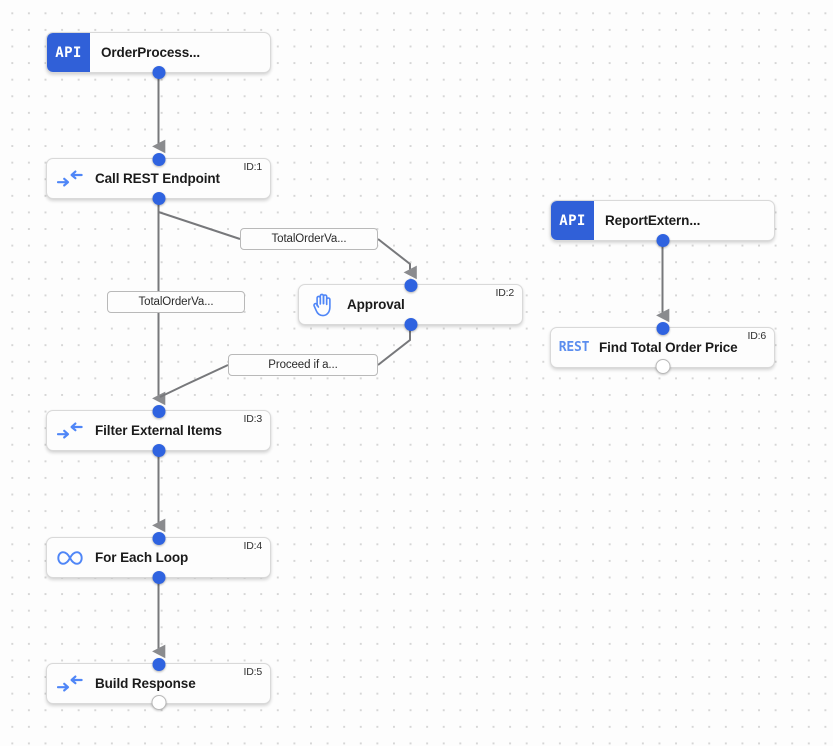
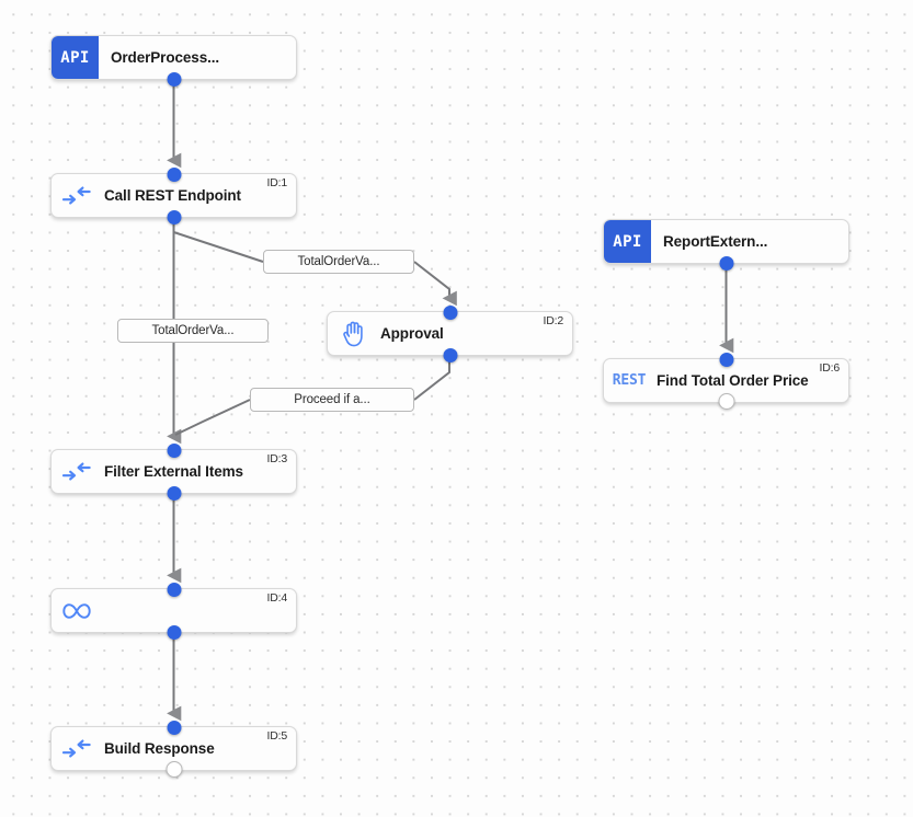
  API
  OrderProcess...
  Call REST Endpoint
  ID:1
  Approval
  ID:2
  Filter External Items
  ID:3
- For Each Loop
  ID:4
  Build Response
  ID:5
  API
  ReportExtern...
  REST
  Find Total Order Price
  ID:6
  TotalOrderVa...
  TotalOrderVa...
  Proceed if a...
